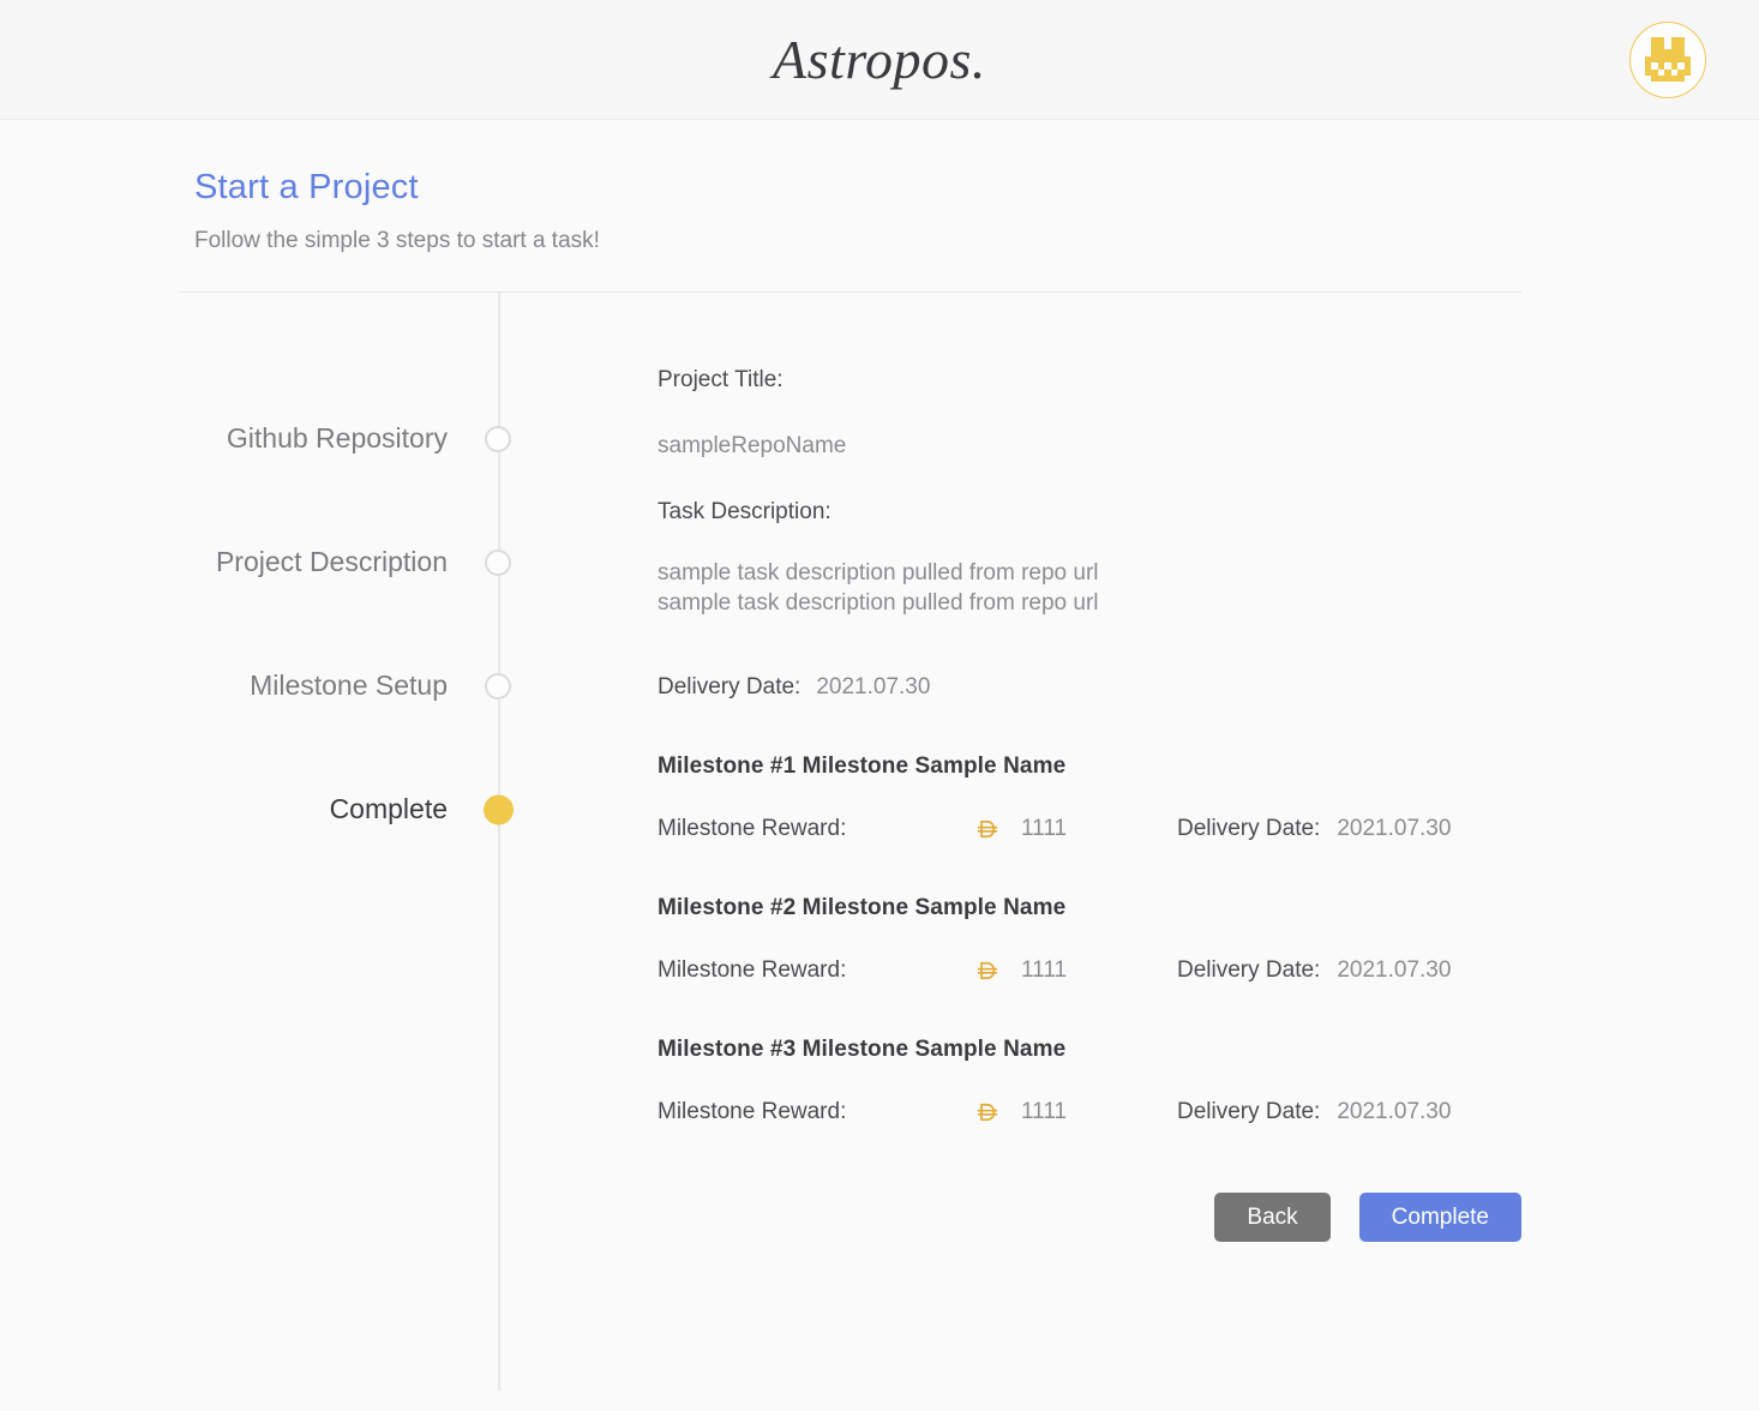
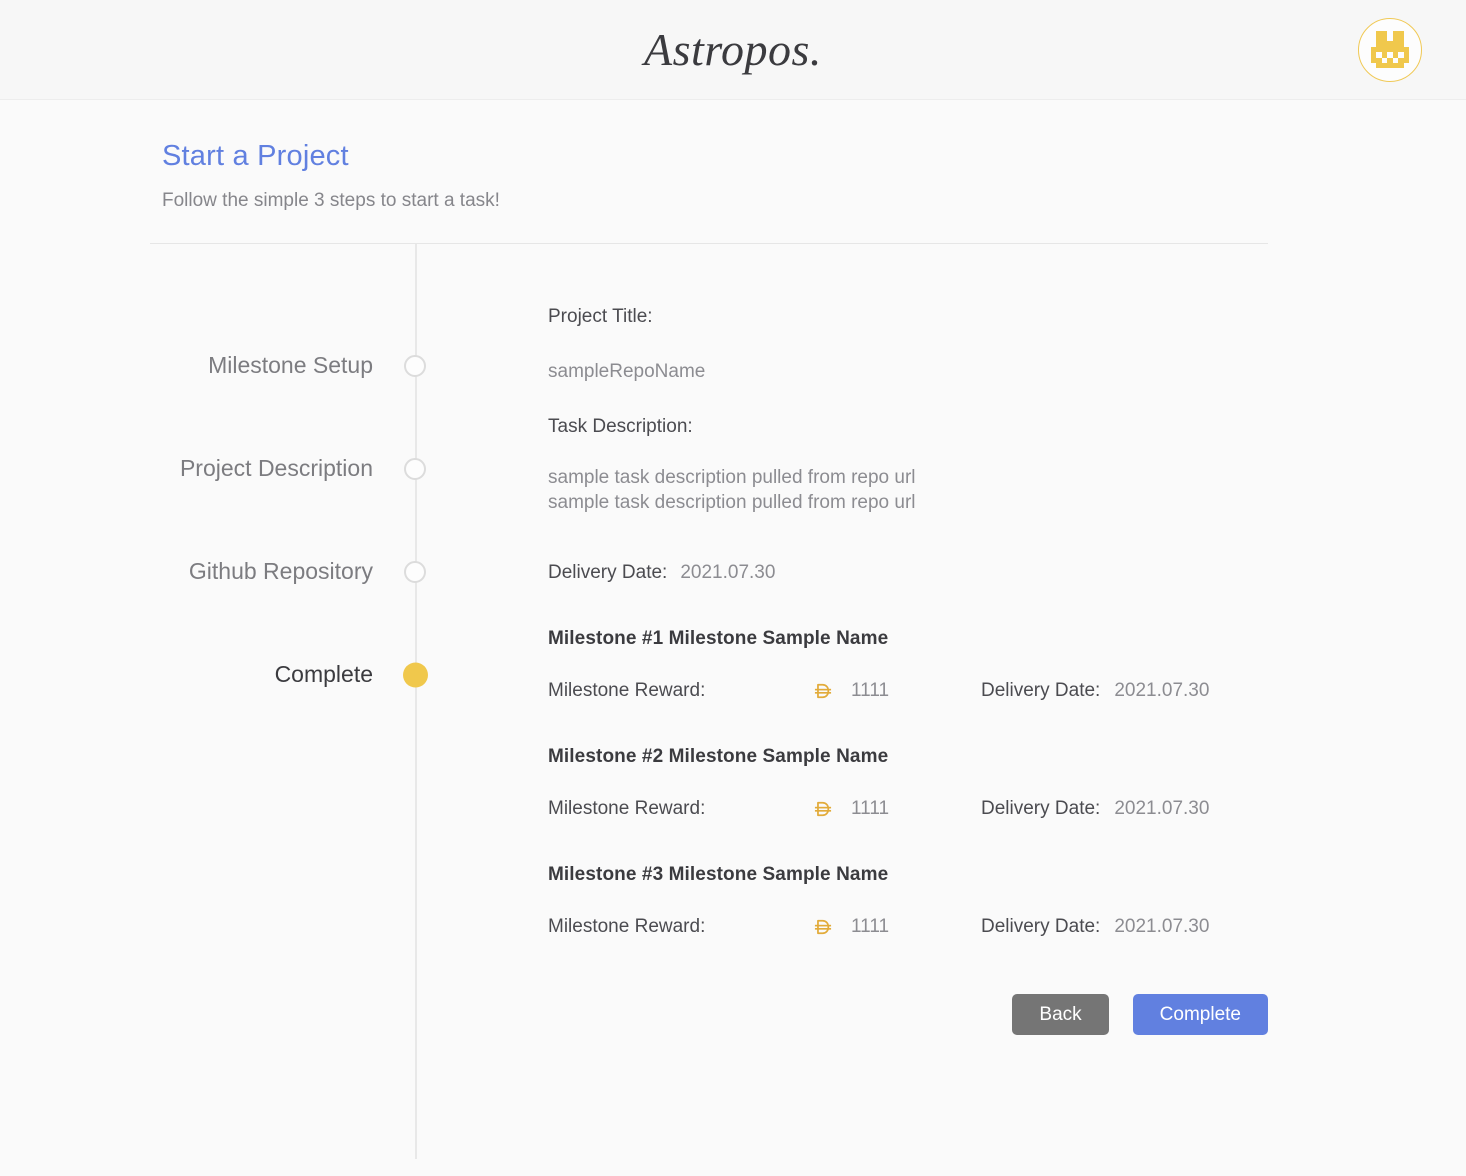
  Astropos.
  Start a Project
  Follow the simple 3 steps to start a task!
- Github Repository
+ Milestone Setup
  Project Description
- Milestone Setup
+ Github Repository
  Complete
  Project Title:
  sampleRepoName
  Task Description:
  sample task description pulled from repo url
  sample task description pulled from repo url
  Delivery Date:
  2021.07.30
  Milestone #1 Milestone Sample Name
  Milestone Reward:
  1111
  Delivery Date:
  2021.07.30
  Milestone #2 Milestone Sample Name
  Milestone Reward:
  1111
  Delivery Date:
  2021.07.30
  Milestone #3 Milestone Sample Name
  Milestone Reward:
  1111
  Delivery Date:
  2021.07.30
  Back
  Complete
